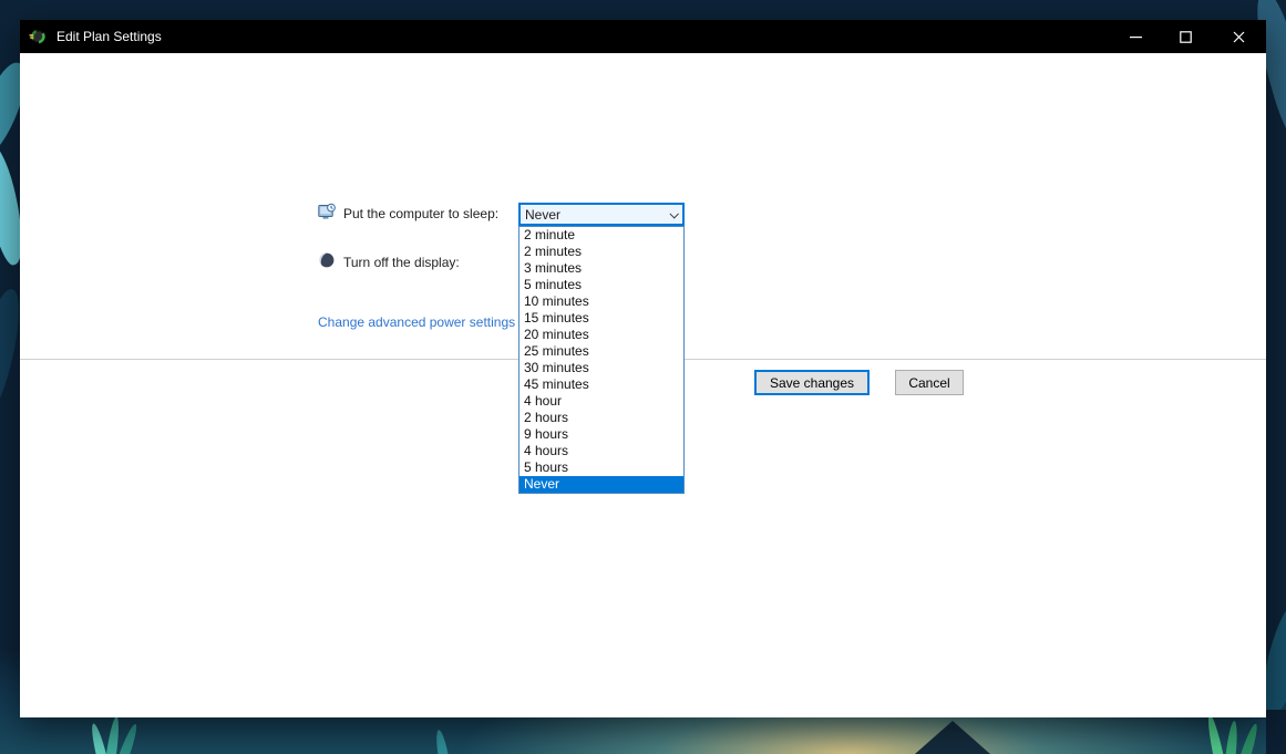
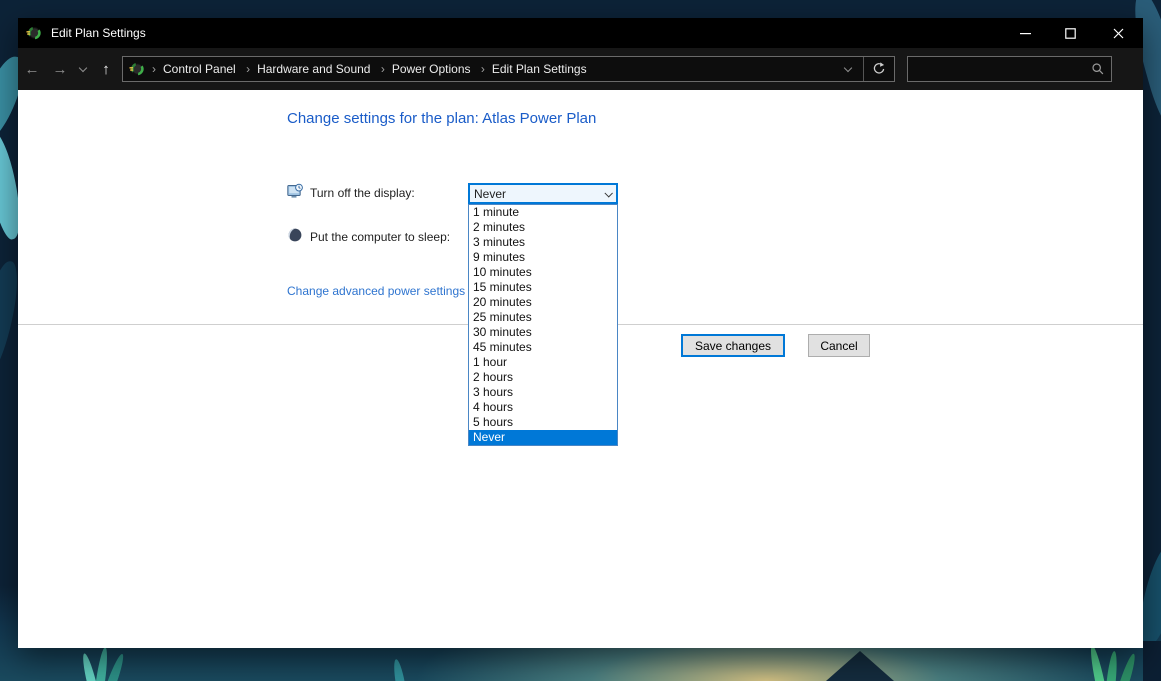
  Edit Plan Settings
+ ←
+ →
+ ↑
+ › Control Panel › Hardware and Sound › Power Options › Edit Plan Settings
+ Change settings for the plan: Atlas Power Plan
- Put the computer to sleep:
+ Turn off the display:
  Never
- 2 minute
+ 1 minute
  2 minutes
  3 minutes
- 5 minutes
+ 9 minutes
  10 minutes
  15 minutes
  20 minutes
  25 minutes
  30 minutes
  45 minutes
- 4 hour
+ 1 hour
  2 hours
- 9 hours
+ 3 hours
  4 hours
  5 hours
  Never
- Turn off the display:
+ Put the computer to sleep:
  Change advanced power settings
  Save changes
  Cancel
